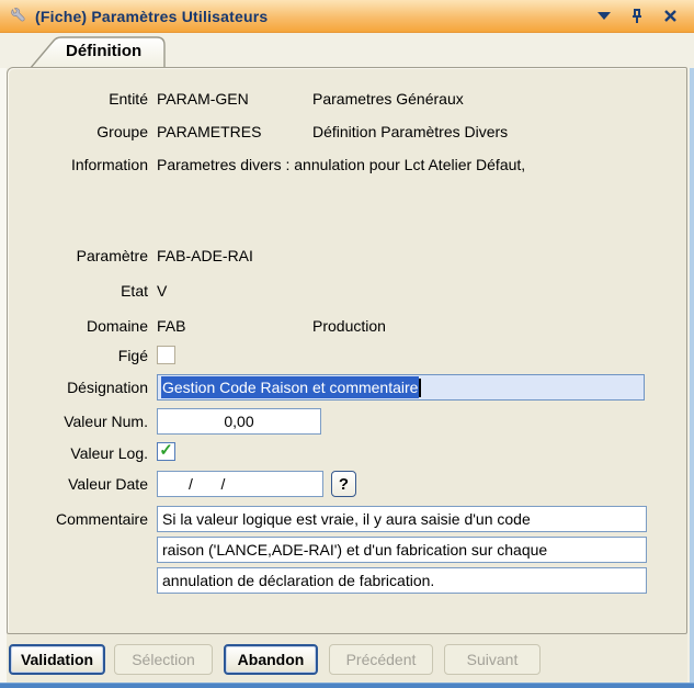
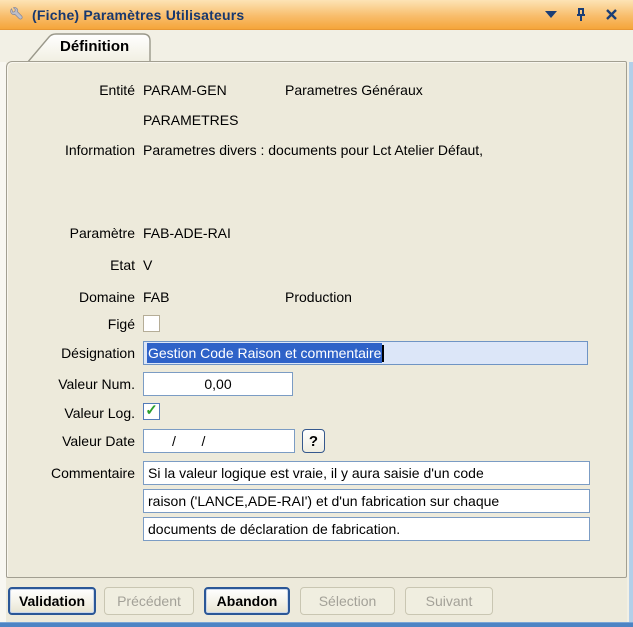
  (Fiche) Paramètres Utilisateurs
  Définition
  Entité
  PARAM-GEN
  Parametres Généraux
- Groupe
  PARAMETRES
- Définition Paramètres Divers
  Information
- Parametres divers : annulation pour Lct Atelier Défaut,
+ Parametres divers : documents pour Lct Atelier Défaut,
  Paramètre
  FAB-ADE-RAI
  Etat
  V
  Domaine
  FAB
  Production
  Figé
  Désignation
  Gestion Code Raison et commentaire
  Valeur Num.
  0,00
  Valeur Log.
  ✓
  Valeur Date
  / /
  ?
  Commentaire
  Si la valeur logique est vraie, il y aura saisie d'un code
  raison ('LANCE,ADE-RAI') et d'un fabrication sur chaque
- annulation de déclaration de fabrication.
+ documents de déclaration de fabrication.
  Validation
- Sélection
+ Précédent
  Abandon
- Précédent
+ Sélection
  Suivant
